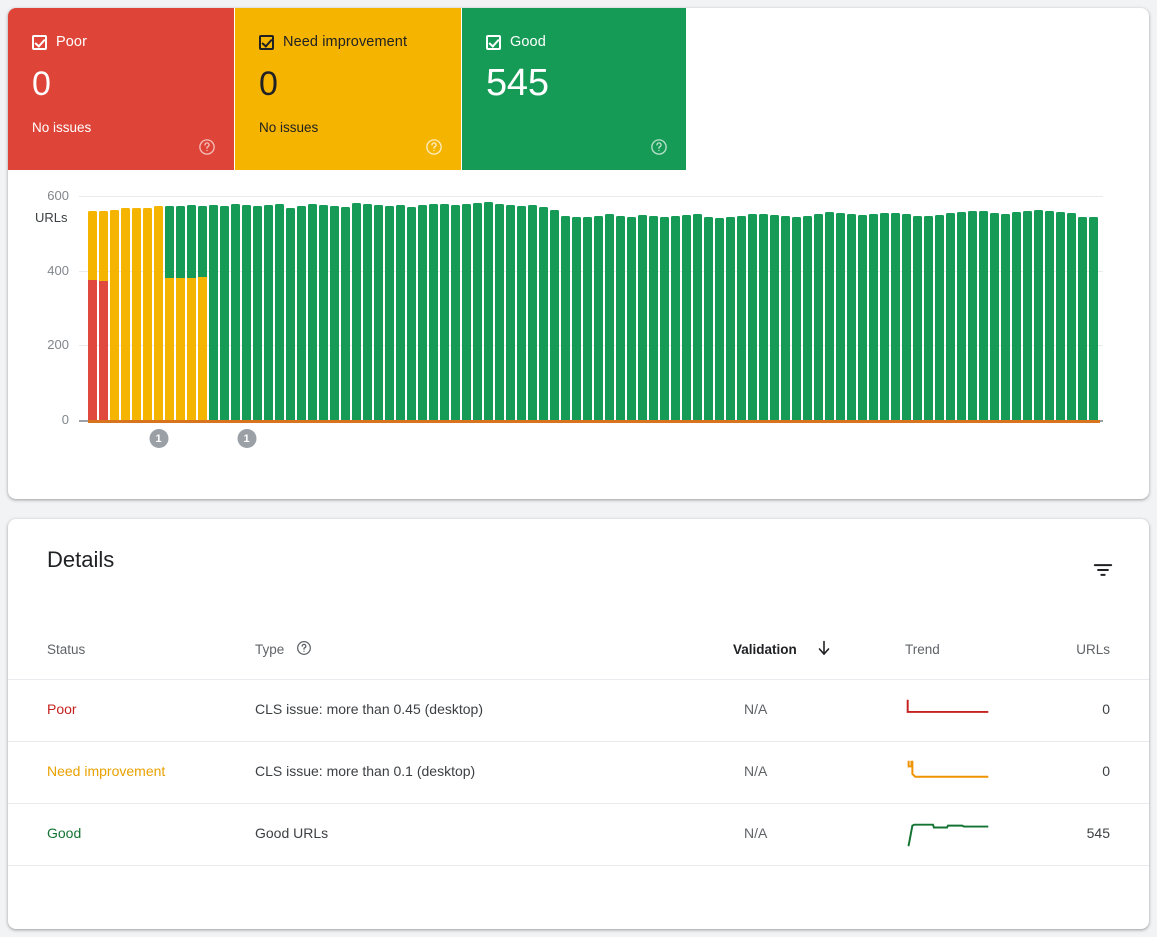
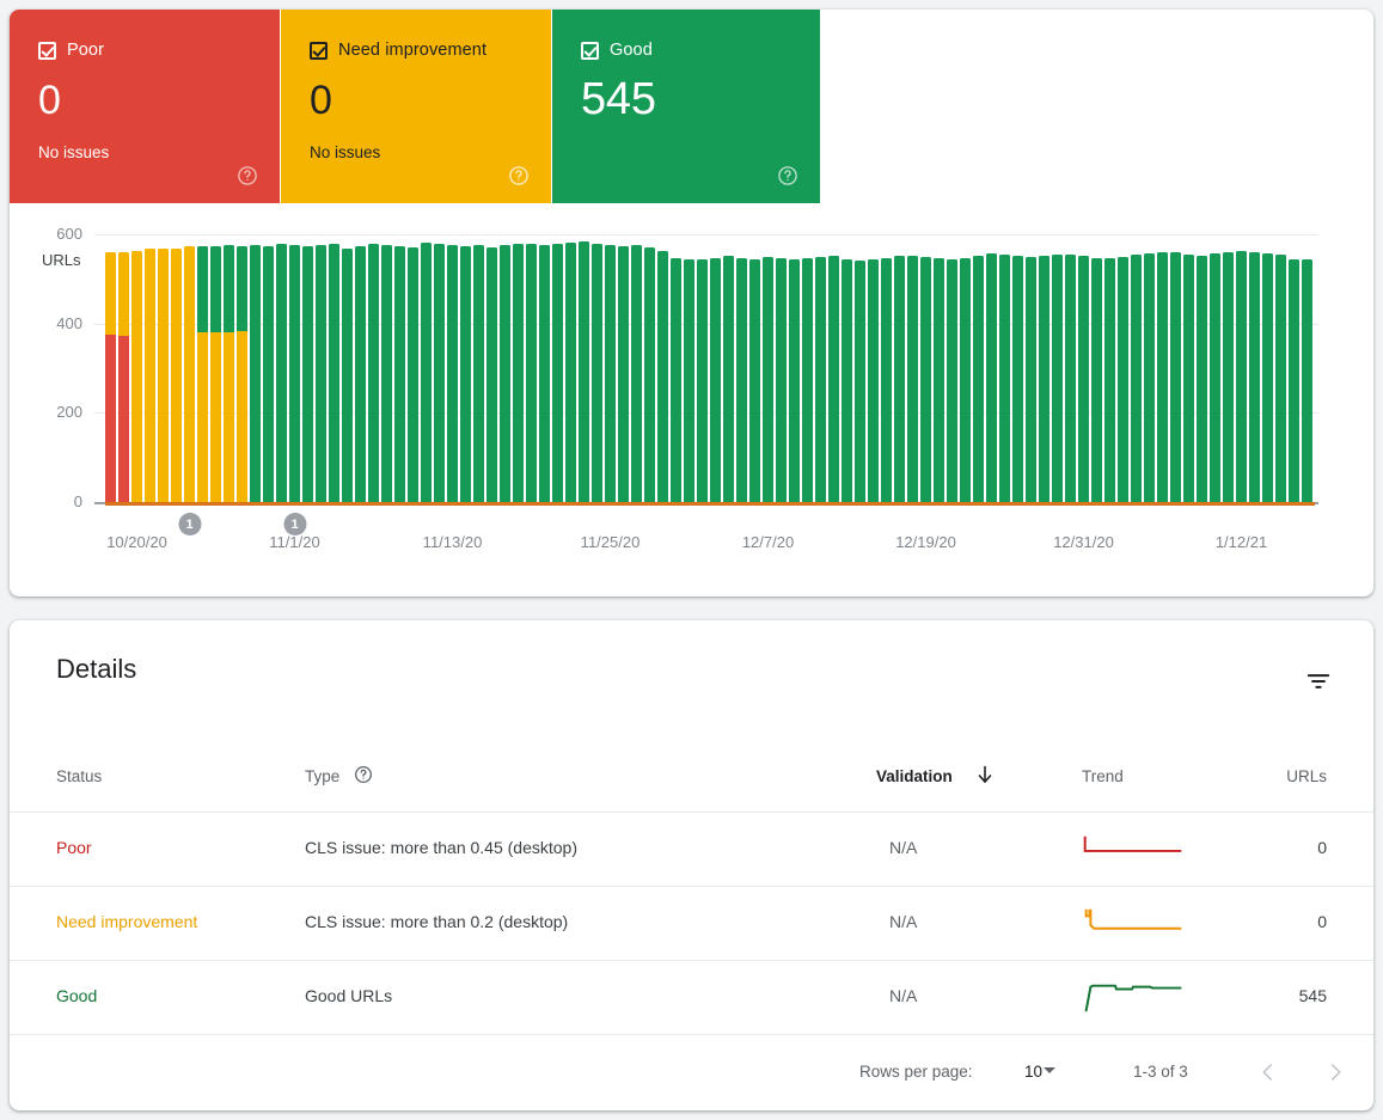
  Poor
  0
  No issues
  Need improvement
  0
  No issues
  Good
  545
  URLs
  600
  400
  200
  0
+ 10/20/20
+ 11/1/20
+ 11/13/20
+ 11/25/20
+ 12/7/20
+ 12/19/20
+ 12/31/20
+ 1/12/21
  1
  1
  Details
  Status
  Type
  Validation
  Trend
  URLs
  Poor
  CLS issue: more than 0.45 (desktop)
  N/A
  0
  Need improvement
- CLS issue: more than 0.1 (desktop)
+ CLS issue: more than 0.2 (desktop)
  N/A
  0
  Good
  Good URLs
  N/A
  545
+ Rows per page:
+ 10
+ 1-3 of 3
